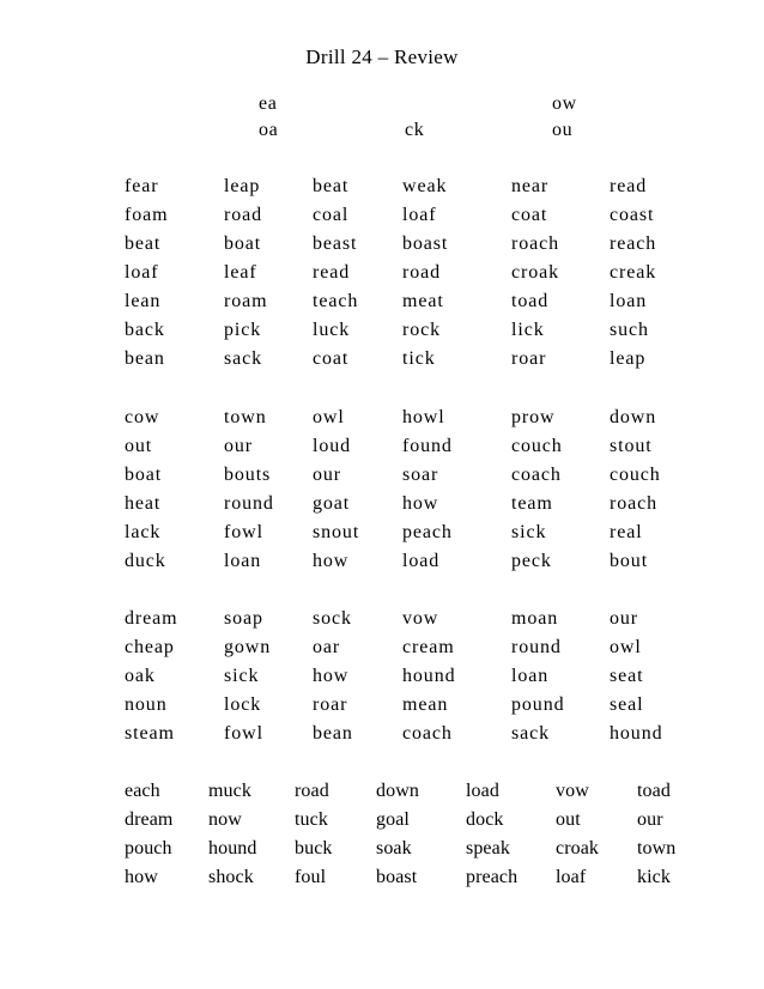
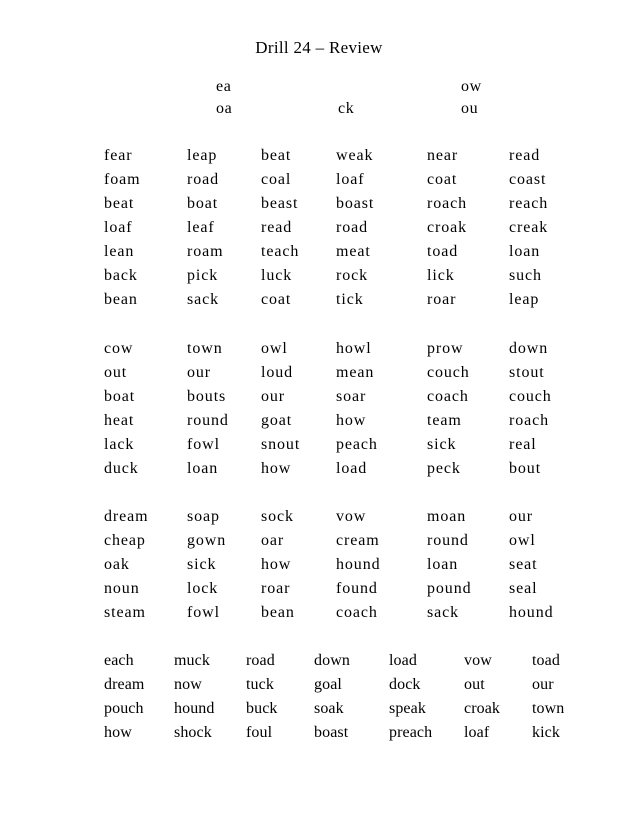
  Drill 24 – Review
  ea
  oa
  ck
  ow
  ou
  fear
  leap
  beat
  weak
  near
  read
  foam
  road
  coal
  loaf
  coat
  coast
  beat
  boat
  beast
  boast
  roach
  reach
  loaf
  leaf
  read
  road
  croak
  creak
  lean
  roam
  teach
  meat
  toad
  loan
  back
  pick
  luck
  rock
  lick
  such
  bean
  sack
  coat
  tick
  roar
  leap
  cow
  town
  owl
  howl
  prow
  down
  out
  our
  loud
- found
+ mean
  couch
  stout
  boat
  bouts
  our
  soar
  coach
  couch
  heat
  round
  goat
  how
  team
  roach
  lack
  fowl
  snout
  peach
  sick
  real
  duck
  loan
  how
  load
  peck
  bout
  dream
  soap
  sock
  vow
  moan
  our
  cheap
  gown
  oar
  cream
  round
  owl
  oak
  sick
  how
  hound
  loan
  seat
  noun
  lock
  roar
- mean
+ found
  pound
  seal
  steam
  fowl
  bean
  coach
  sack
  hound
  each
  muck
  road
  down
  load
  vow
  toad
  dream
  now
  tuck
  goal
  dock
  out
  our
  pouch
  hound
  buck
  soak
  speak
  croak
  town
  how
  shock
  foul
  boast
  preach
  loaf
  kick
